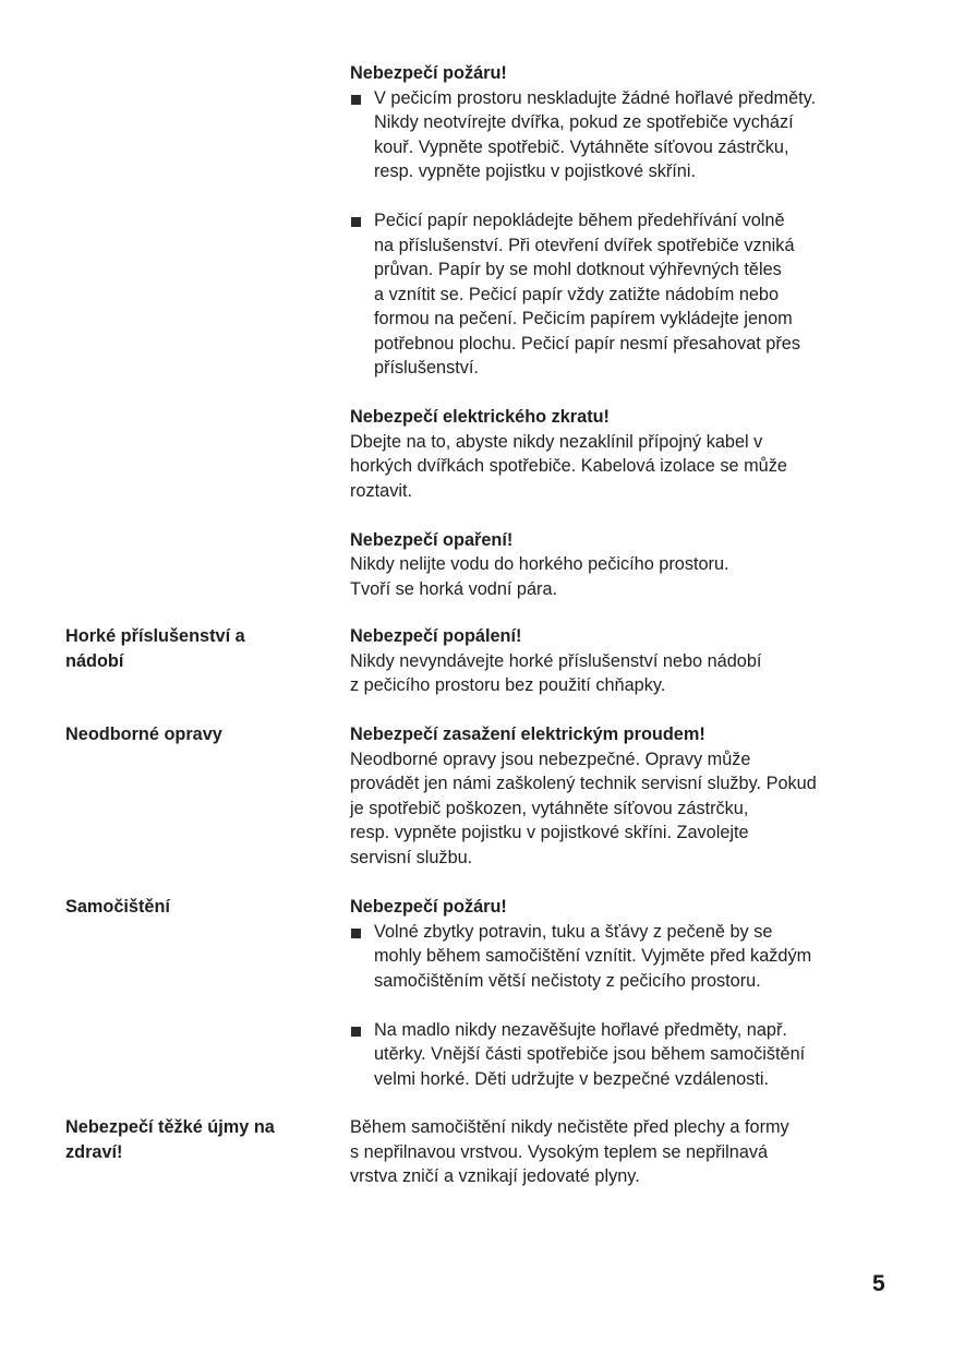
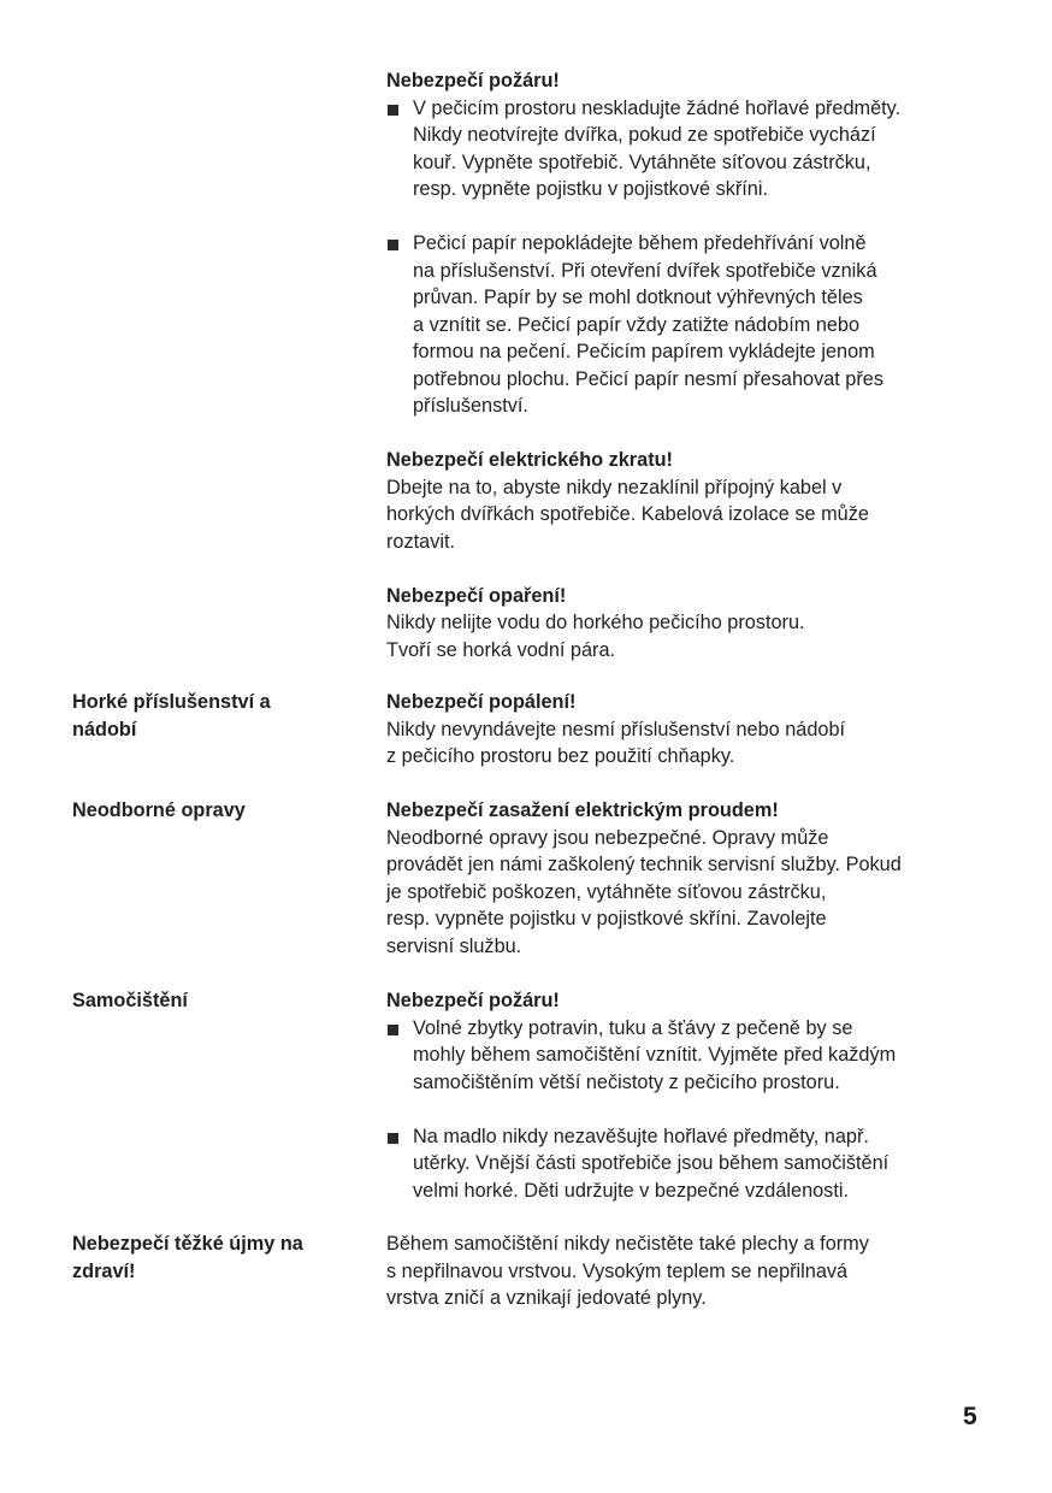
  Nebezpečí požáru!
  V pečicím prostoru neskladujte žádné hořlavé předměty.
  Nikdy neotvírejte dvířka, pokud ze spotřebiče vychází
  kouř. Vypněte spotřebič. Vytáhněte síťovou zástrčku,
  resp. vypněte pojistku v pojistkové skříni.
  Pečicí papír nepokládejte během předehřívání volně
  na příslušenství. Při otevření dvířek spotřebiče vzniká
  průvan. Papír by se mohl dotknout výhřevných těles
  a vznítit se. Pečicí papír vždy zatižte nádobím nebo
  formou na pečení. Pečicím papírem vykládejte jenom
  potřebnou plochu. Pečicí papír nesmí přesahovat přes
  příslušenství.
  Nebezpečí elektrického zkratu!
  Dbejte na to, abyste nikdy nezaklínil přípojný kabel v
  horkých dvířkách spotřebiče. Kabelová izolace se může
  roztavit.
  Nebezpečí opaření!
  Nikdy nelijte vodu do horkého pečicího prostoru.
  Tvoří se horká vodní pára.
  Horké příslušenství a
  nádobí
  Nebezpečí popálení!
- Nikdy nevyndávejte horké příslušenství nebo nádobí
+ Nikdy nevyndávejte nesmí příslušenství nebo nádobí
  z pečicího prostoru bez použití chňapky.
  Neodborné opravy
  Nebezpečí zasažení elektrickým proudem!
  Neodborné opravy jsou nebezpečné. Opravy může
  provádět jen námi zaškolený technik servisní služby. Pokud
  je spotřebič poškozen, vytáhněte síťovou zástrčku,
  resp. vypněte pojistku v pojistkové skříni. Zavolejte
  servisní službu.
  Samočištění
  Nebezpečí požáru!
  Volné zbytky potravin, tuku a šťávy z pečeně by se
  mohly během samočištění vznítit. Vyjměte před každým
  samočištěním větší nečistoty z pečicího prostoru.
  Na madlo nikdy nezavěšujte hořlavé předměty, např.
  utěrky. Vnější části spotřebiče jsou během samočištění
  velmi horké. Děti udržujte v bezpečné vzdálenosti.
  Nebezpečí těžké újmy na
  zdraví!
- Během samočištění nikdy nečistěte před plechy a formy
+ Během samočištění nikdy nečistěte také plechy a formy
  s nepřilnavou vrstvou. Vysokým teplem se nepřilnavá
  vrstva zničí a vznikají jedovaté plyny.
  5
